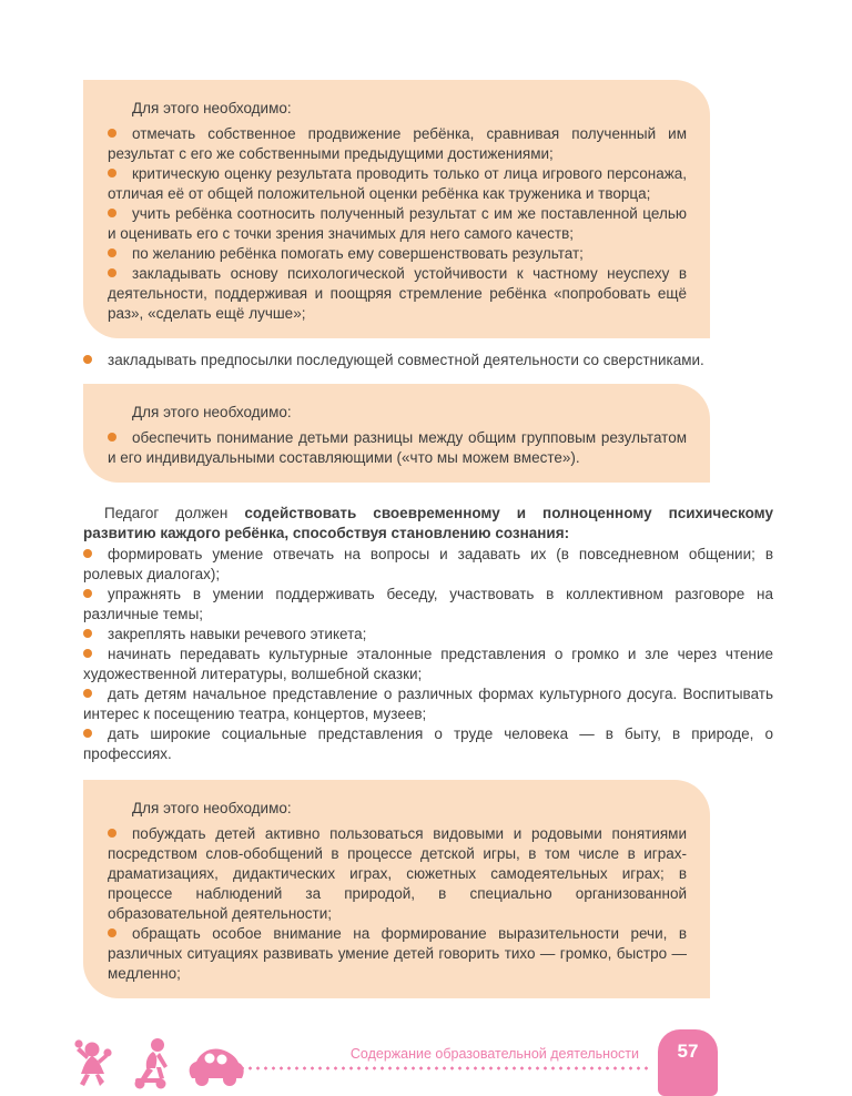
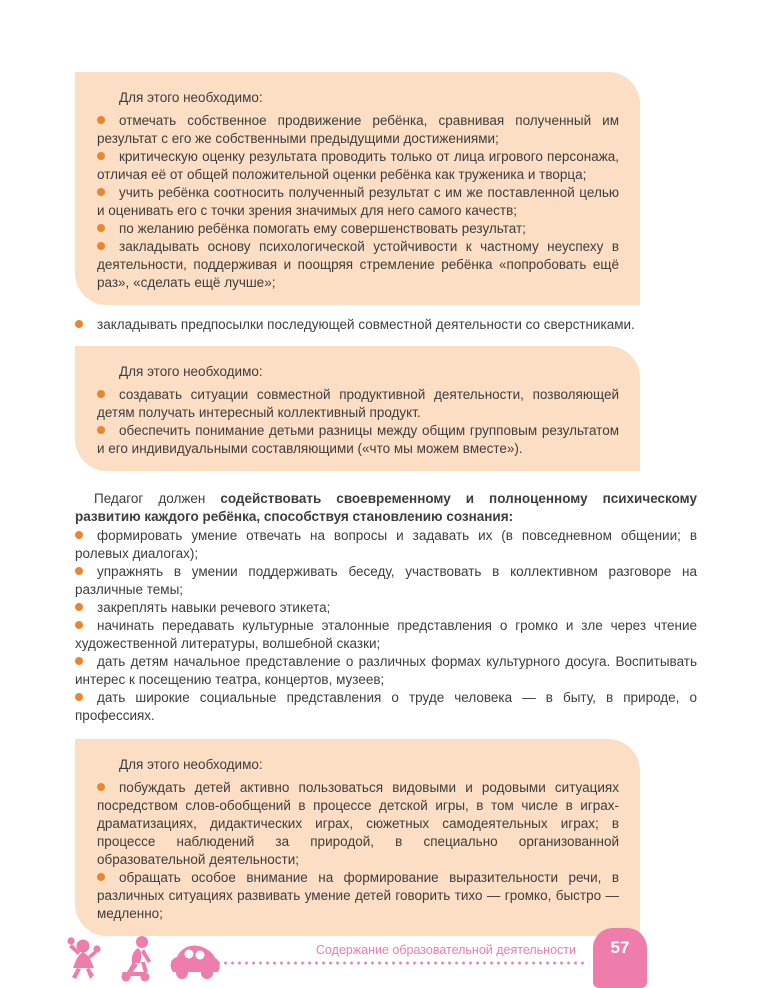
  Для этого необходимо:
  отмечать собственное продвижение ребёнка, сравнивая полученный им результат с его же собственными предыдущими достижениями;
  критическую оценку результата проводить только от лица игрового персонажа, отличая её от общей положительной оценки ребёнка как труженика и творца;
  учить ребёнка соотносить полученный результат с им же поставленной целью и оценивать его с точки зрения значимых для него самого качеств;
  по желанию ребёнка помогать ему совершенствовать результат;
  закладывать основу психологической устойчивости к частному неуспеху в деятельности, поддерживая и поощряя стремление ребёнка «попробовать ещё раз», «сделать ещё лучше»;
  закладывать предпосылки последующей совместной деятельности со сверстниками.
  Для этого необходимо:
+ создавать ситуации совместной продуктивной деятельности, позволяющей детям получать интересный коллективный продукт.
  обеспечить понимание детьми разницы между общим групповым результатом и его индивидуальными составляющими («что мы можем вместе»).
  Педагог должен содействовать своевременному и полноценному психическому развитию каждого ребёнка, способствуя становлению сознания:
  формировать умение отвечать на вопросы и задавать их (в повседневном общении; в ролевых диалогах);
  упражнять в умении поддерживать беседу, участвовать в коллективном разговоре на различные темы;
  закреплять навыки речевого этикета;
  начинать передавать культурные эталонные представления о громко и зле через чтение художественной литературы, волшебной сказки;
  дать детям начальное представление о различных формах культурного досуга. Воспитывать интерес к посещению театра, концертов, музеев;
  дать широкие социальные представления о труде человека — в быту, в природе, о профессиях.
  Для этого необходимо:
- побуждать детей активно пользоваться видовыми и родовыми понятиями посредством слов-обобщений в процессе детской игры, в том числе в играх-драматизациях, дидактических играх, сюжетных самодеятельных играх; в процессе наблюдений за природой, в специально организованной образовательной деятельности;
+ побуждать детей активно пользоваться видовыми и родовыми ситуациях посредством слов-обобщений в процессе детской игры, в том числе в играх-драматизациях, дидактических играх, сюжетных самодеятельных играх; в процессе наблюдений за природой, в специально организованной образовательной деятельности;
  обращать особое внимание на формирование выразительности речи, в различных ситуациях развивать умение детей говорить тихо — громко, быстро — медленно;
  Содержание образовательной деятельности
  57
